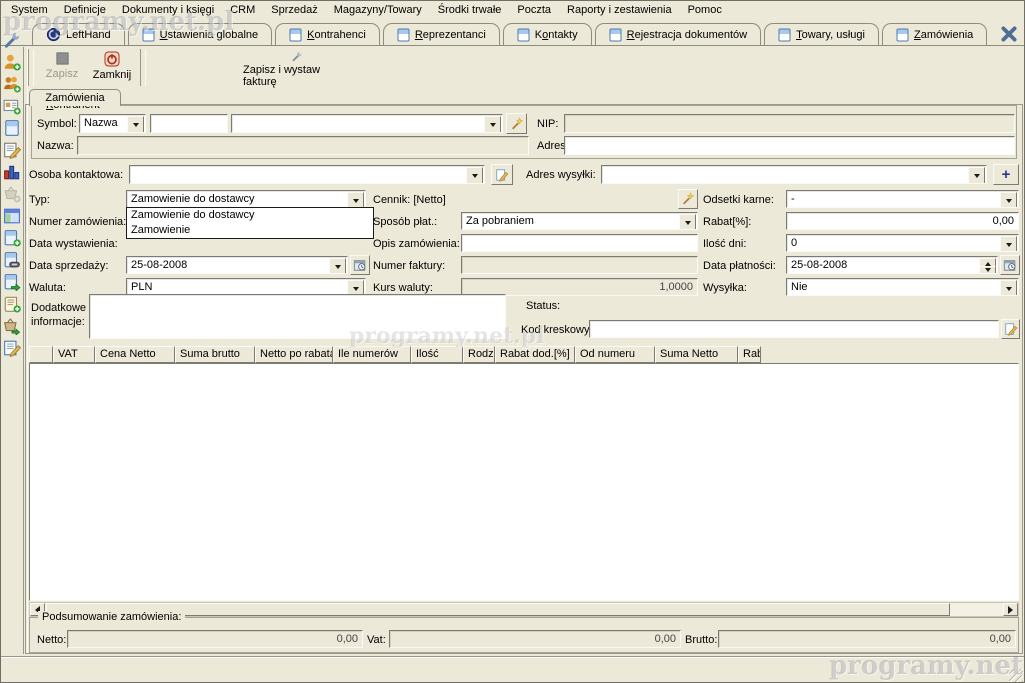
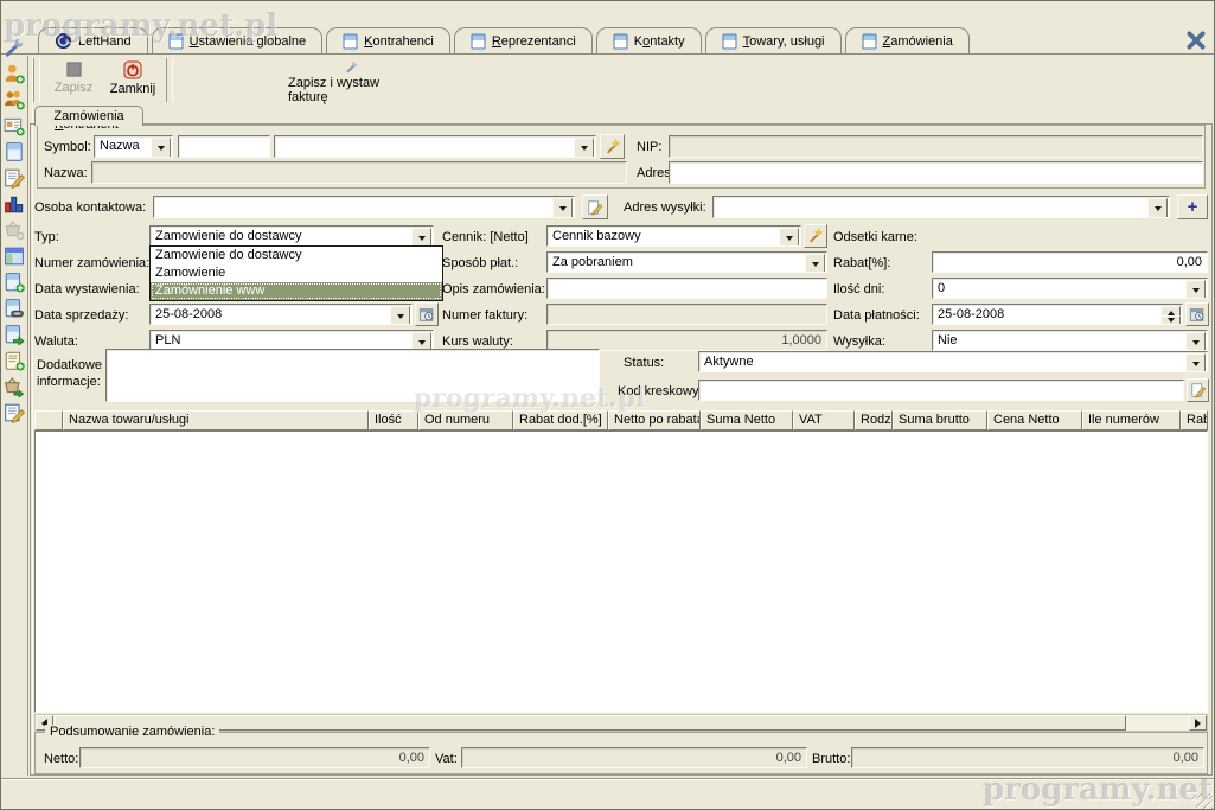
- System
- Definicje
- Dokumenty i księgi
- CRM
- Sprzedaż
- Magazyny/Towary
- Środki trwałe
- Poczta
- Raporty i zestawienia
- Pomoc
  LeftHand
  Ustawienia globalne
  Kontrahenci
  Reprezentanci
  Kontakty
- Rejestracja dokumentów
  Towary, usługi
  Zamówienia
  Zapisz
  Zamknij
  Zapisz i wystaw fakturę
  Zamówienia
  Symbol:
  Nazwa
  NIP:
  Nazwa:
  Adres
  Osoba kontaktowa:
  Adres wysyłki:
  +
  Typ:
  Zamowienie do dostawcy
  Numer zamówienia:
  Data wystawienia:
  Data sprzedaży:
  25-08-2008
  Waluta:
  PLN
  Cennik: [Netto]
+ Cennik bazowy
  Sposób płat.:
  Za pobraniem
  Opis zamówienia:
  Numer faktury:
  Kurs waluty:
  1,0000
  Odsetki karne:
- -
  Rabat[%]:
  0,00
  Ilość dni:
  0
  Data płatności:
  25-08-2008
  Wysyłka:
  Nie
  Zamowienie do dostawcy
  Zamowienie
+ Zamównienie www
  Dodatkowe
  informacje:
  Status:
+ Aktywne
  Kod kreskowy
+ Nazwa towaru/usługi
- VAT
+ Ilość
- Cena Netto
+ Od numeru
- Suma brutto
+ Rabat dod.[%]
  Netto po rabat
- Ile numerów
+ Suma Netto
- Ilość
+ VAT
  Rodz
- Rabat dod.[%]
+ Suma brutto
- Od numeru
+ Cena Netto
- Suma Netto
+ Ile numerów
  Rab
  Podsumowanie zamówienia:
  Netto:
  0,00
  Vat:
  0,00
  Brutto:
  0,00
  programy.net.pl
  programy.net.pl
  programy.net
